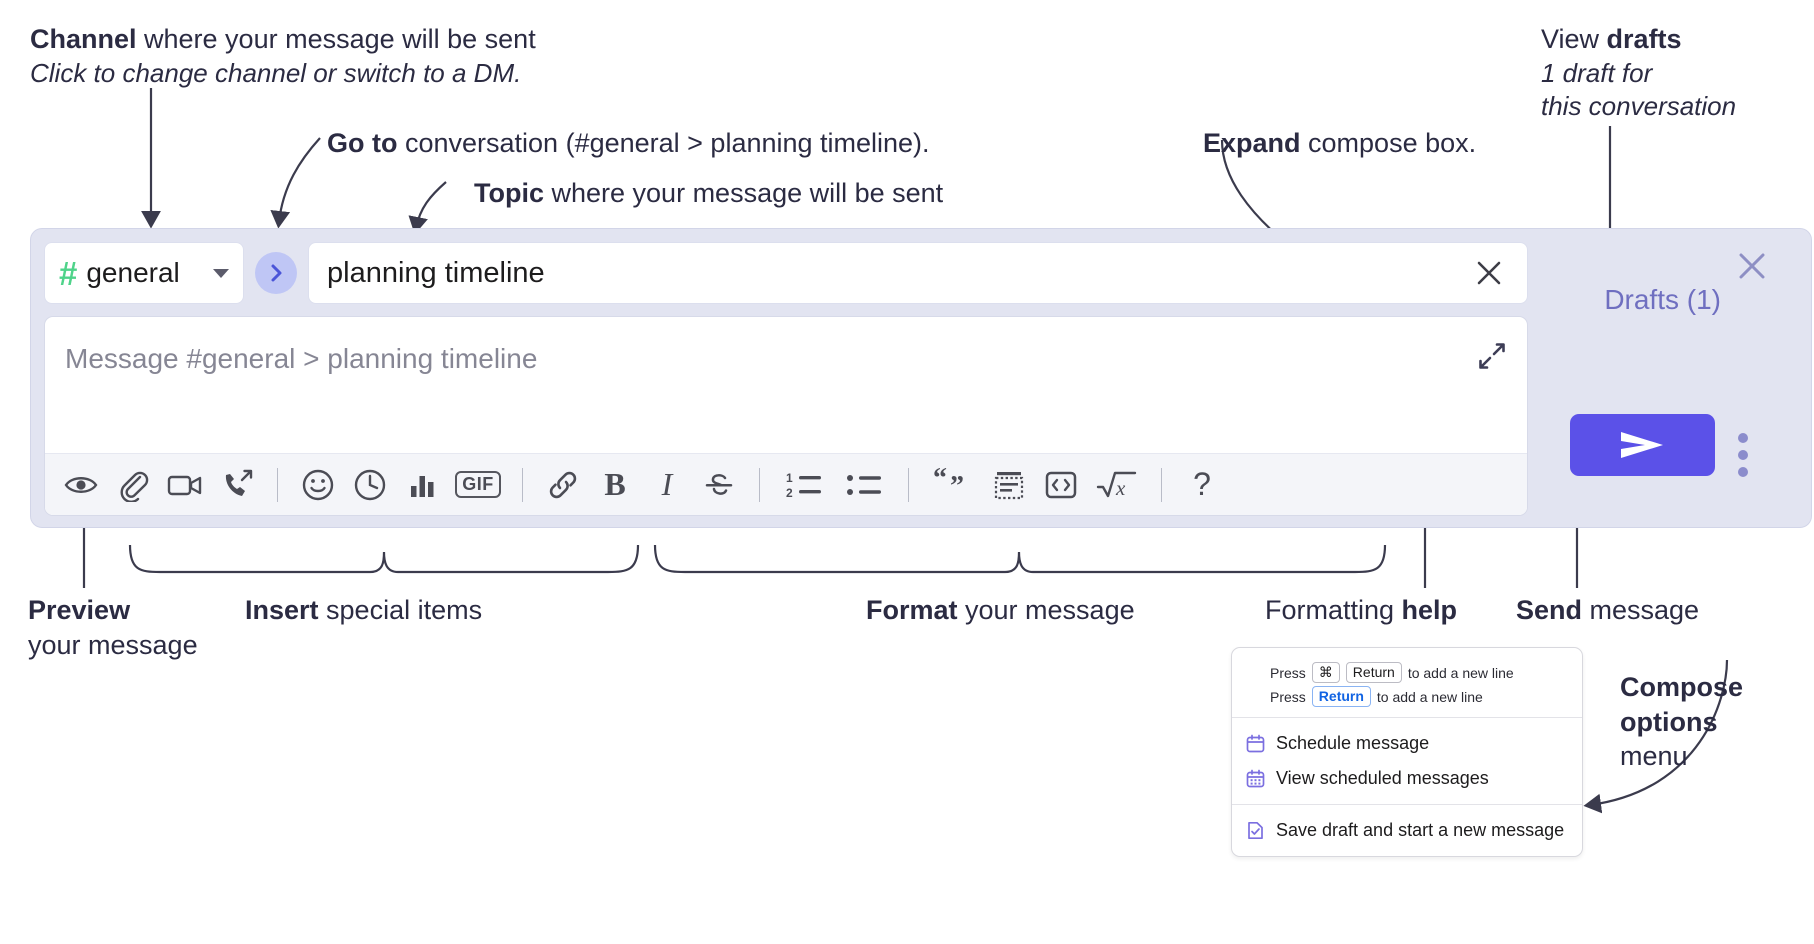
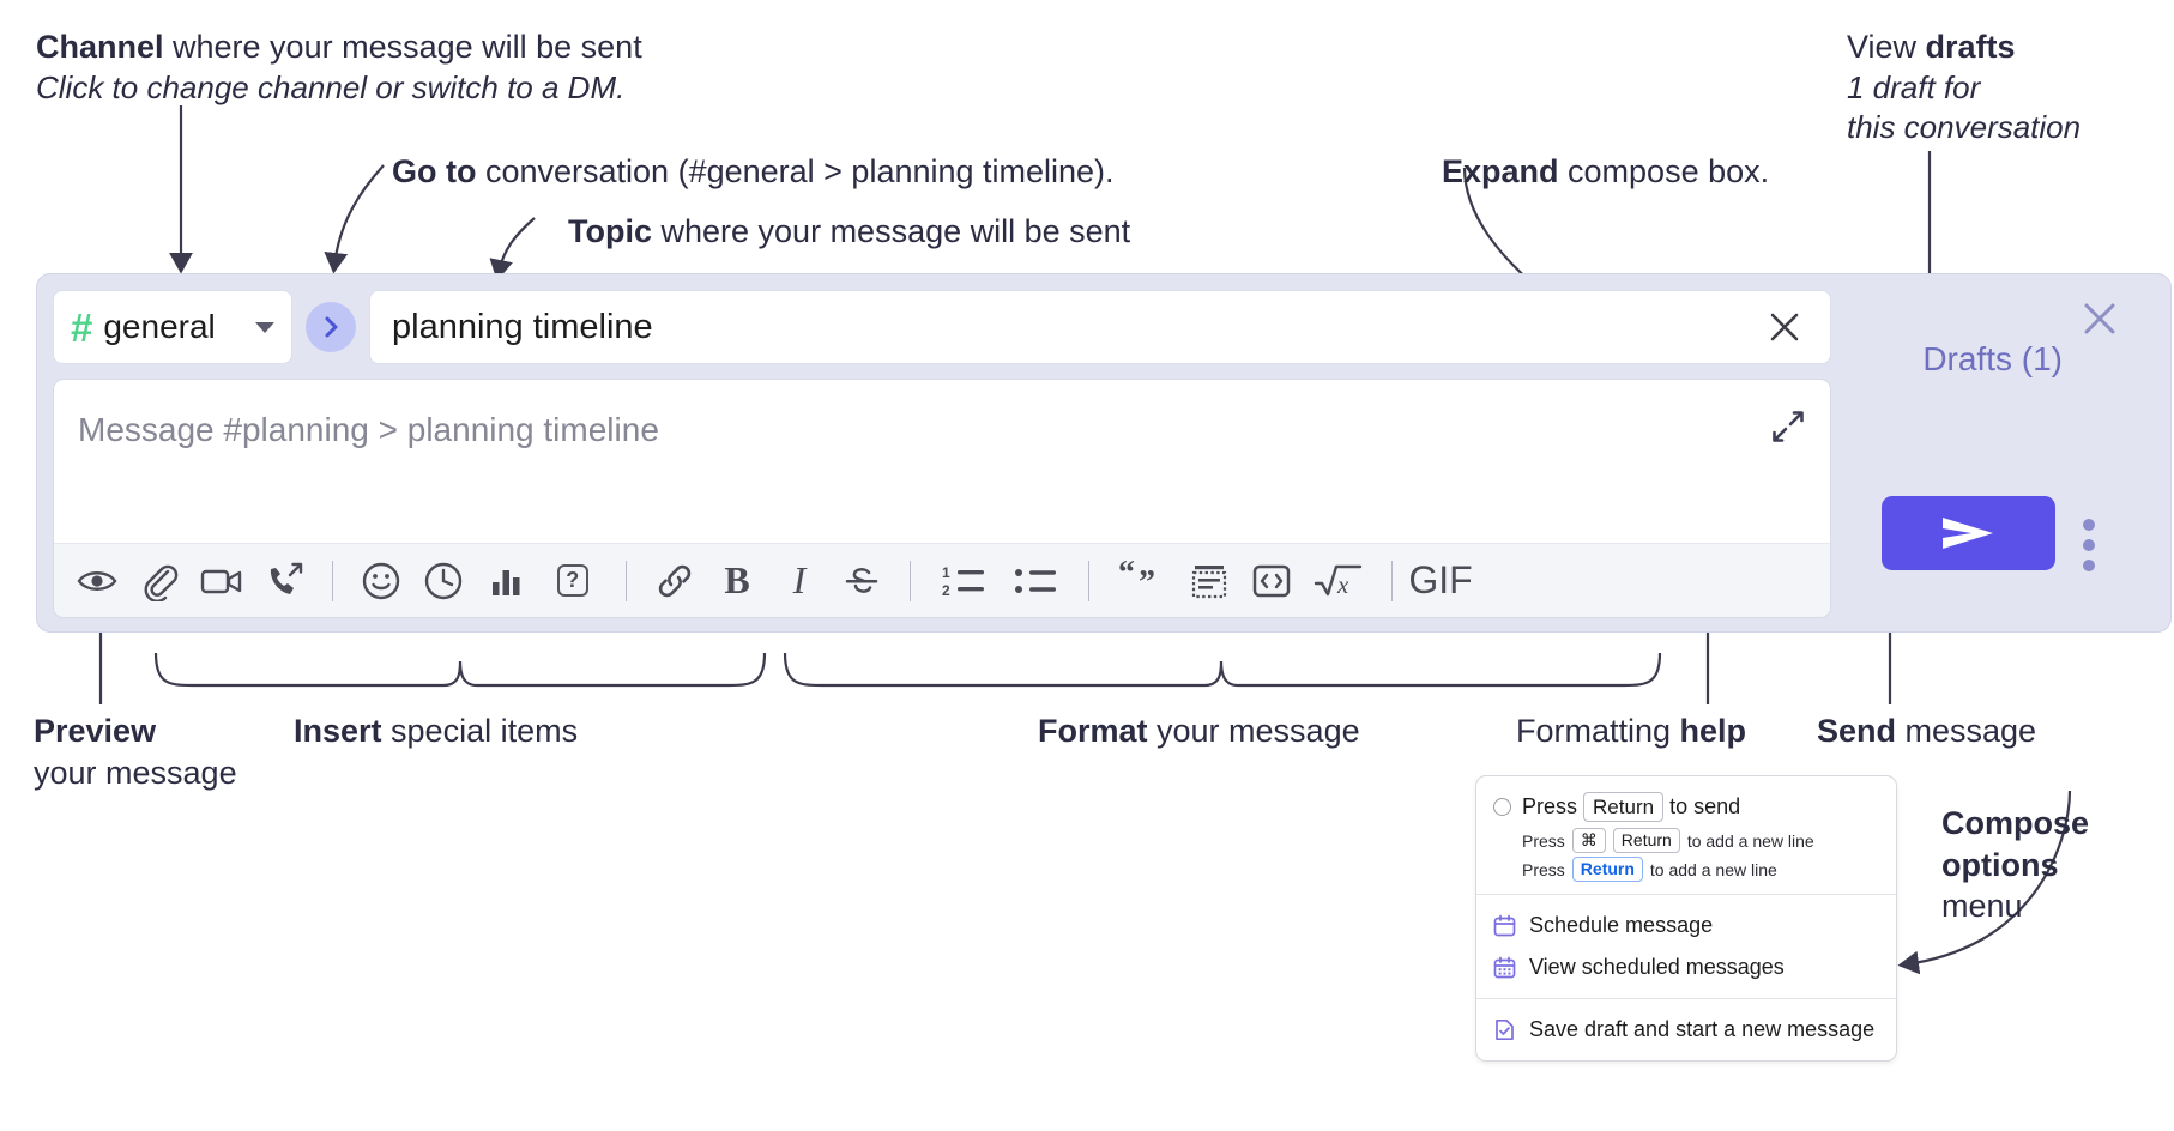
  Channel where your message will be sent
  Click to change channel or switch to a DM.
  Go to conversation (#general > planning timeline).
  Topic where your message will be sent
  Expand compose box.
  View drafts
  1 draft for
  this conversation
  Preview
  your message
  Insert special items
  Format your message
  Formatting help
  Send message
  Compose
  options
  menu
  Drafts (1)
  #
  general
  planning timeline
- Message #general > planning timeline
+ Message #planning > planning timeline
- GIF
+ ?
  B
  I
  1
  2
  “
  ”
  x
- ?
+ GIF
+ Press Return to send
  Press
  ⌘
  Return
  to add a new line
  Press
  Return
  to add a new line
  Schedule message
  View scheduled messages
  Save draft and start a new message
